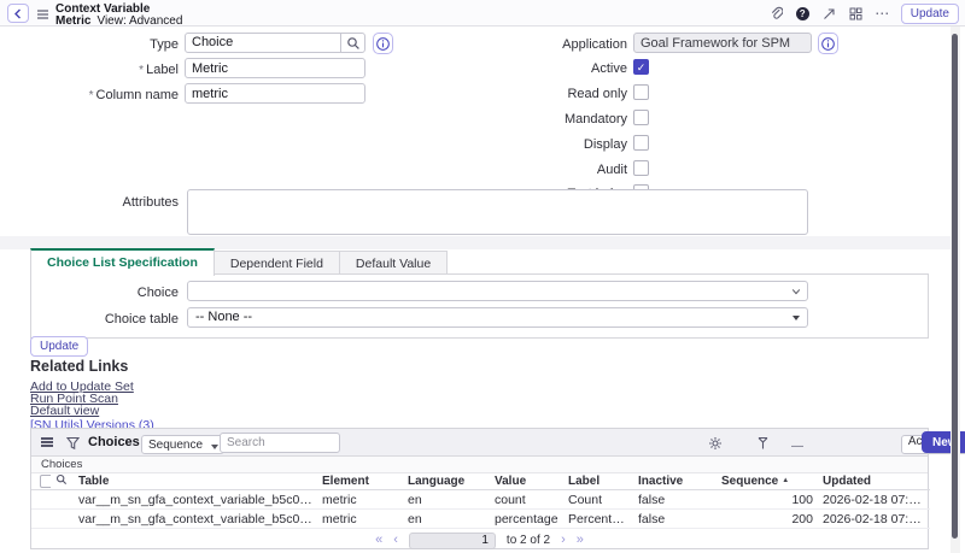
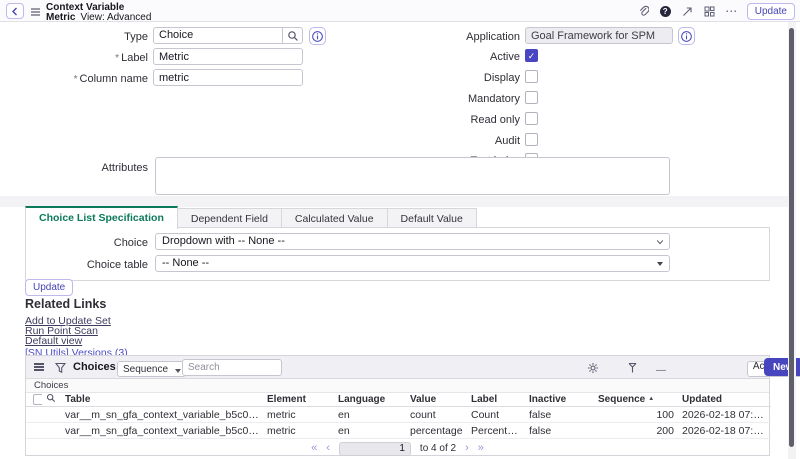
  Context Variable
  Metric View: Advanced
  Update
  Type
  Choice
  * Label
  Metric
  * Column name
  metric
  Application
  Goal Framework for SPM
  Active
- Read only
+ Display
  Mandatory
- Display
+ Read only
  Audit
  Attributes
  Choice List Specification
  Dependent Field
+ Calculated Value
  Default Value
  Choice
+ Dropdown with -- None --
  Choice table
  -- None --
  Update
  Related Links
  Add to Update Set
  Run Point Scan
  Default view
  [SN Utils] Versions (3)
  Choices
  Sequence
  Search
  Choices
  		Table	Element	Language	Value	Label	Inactive	Sequence	Updated
  		var__m_sn_gfa_context_variable_b5c0ee0	metric	en	count	Count	false	100	2026-02-18 07:36:1
  		var__m_sn_gfa_context_variable_b5c0ee0	metric	en	percentage	Percentage	false	200	2026-02-18 07:36:4
  «
  ‹
  1
- to 2 of 2
+ to 4 of 2
  ›
  »
